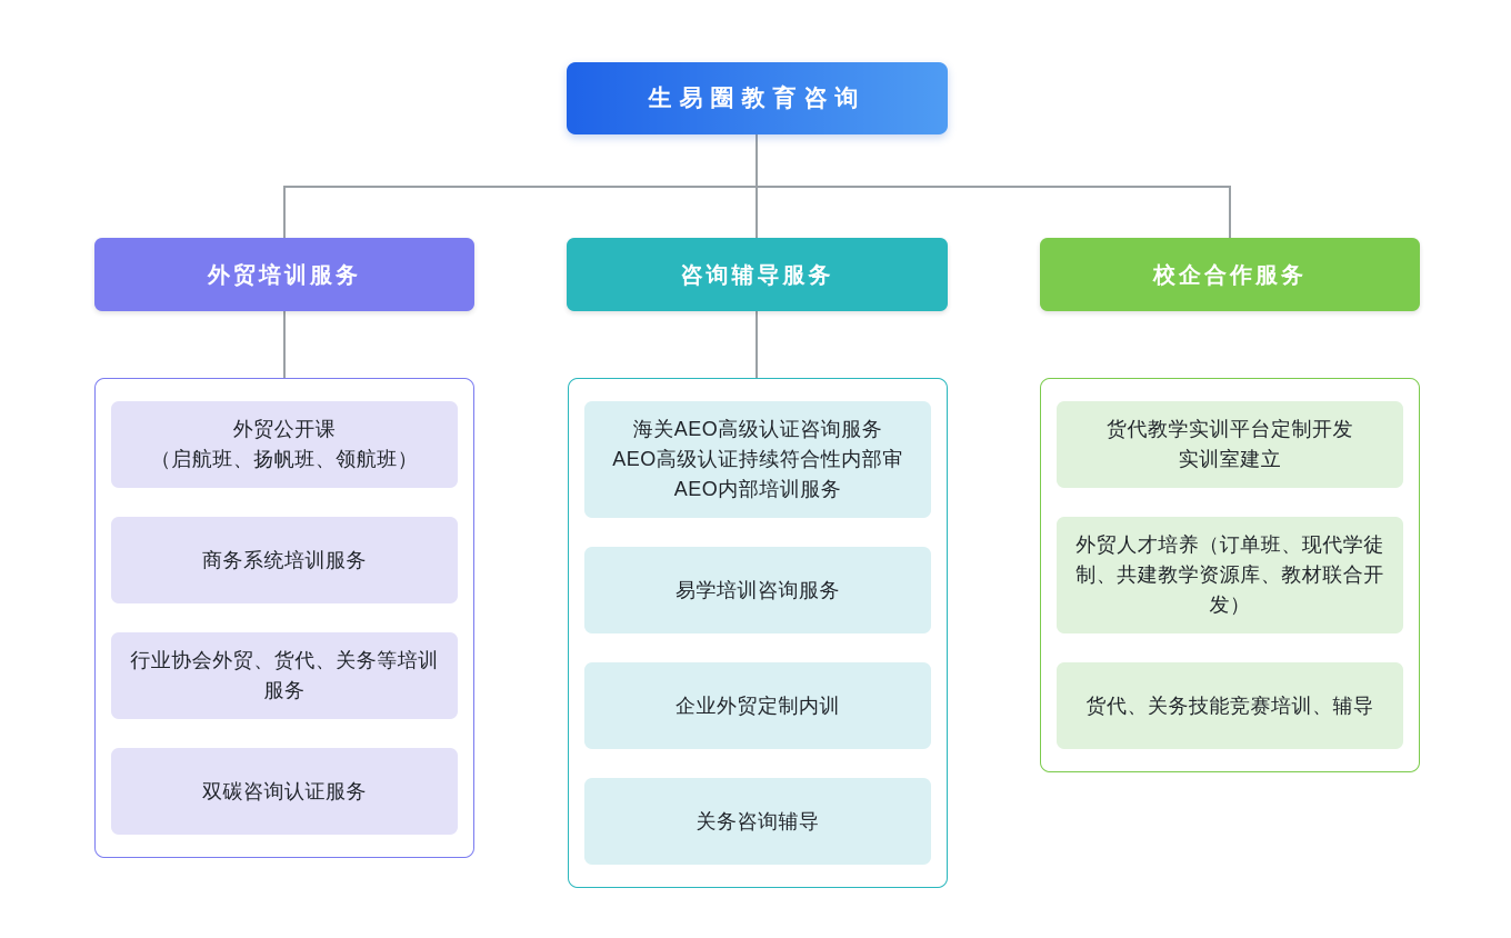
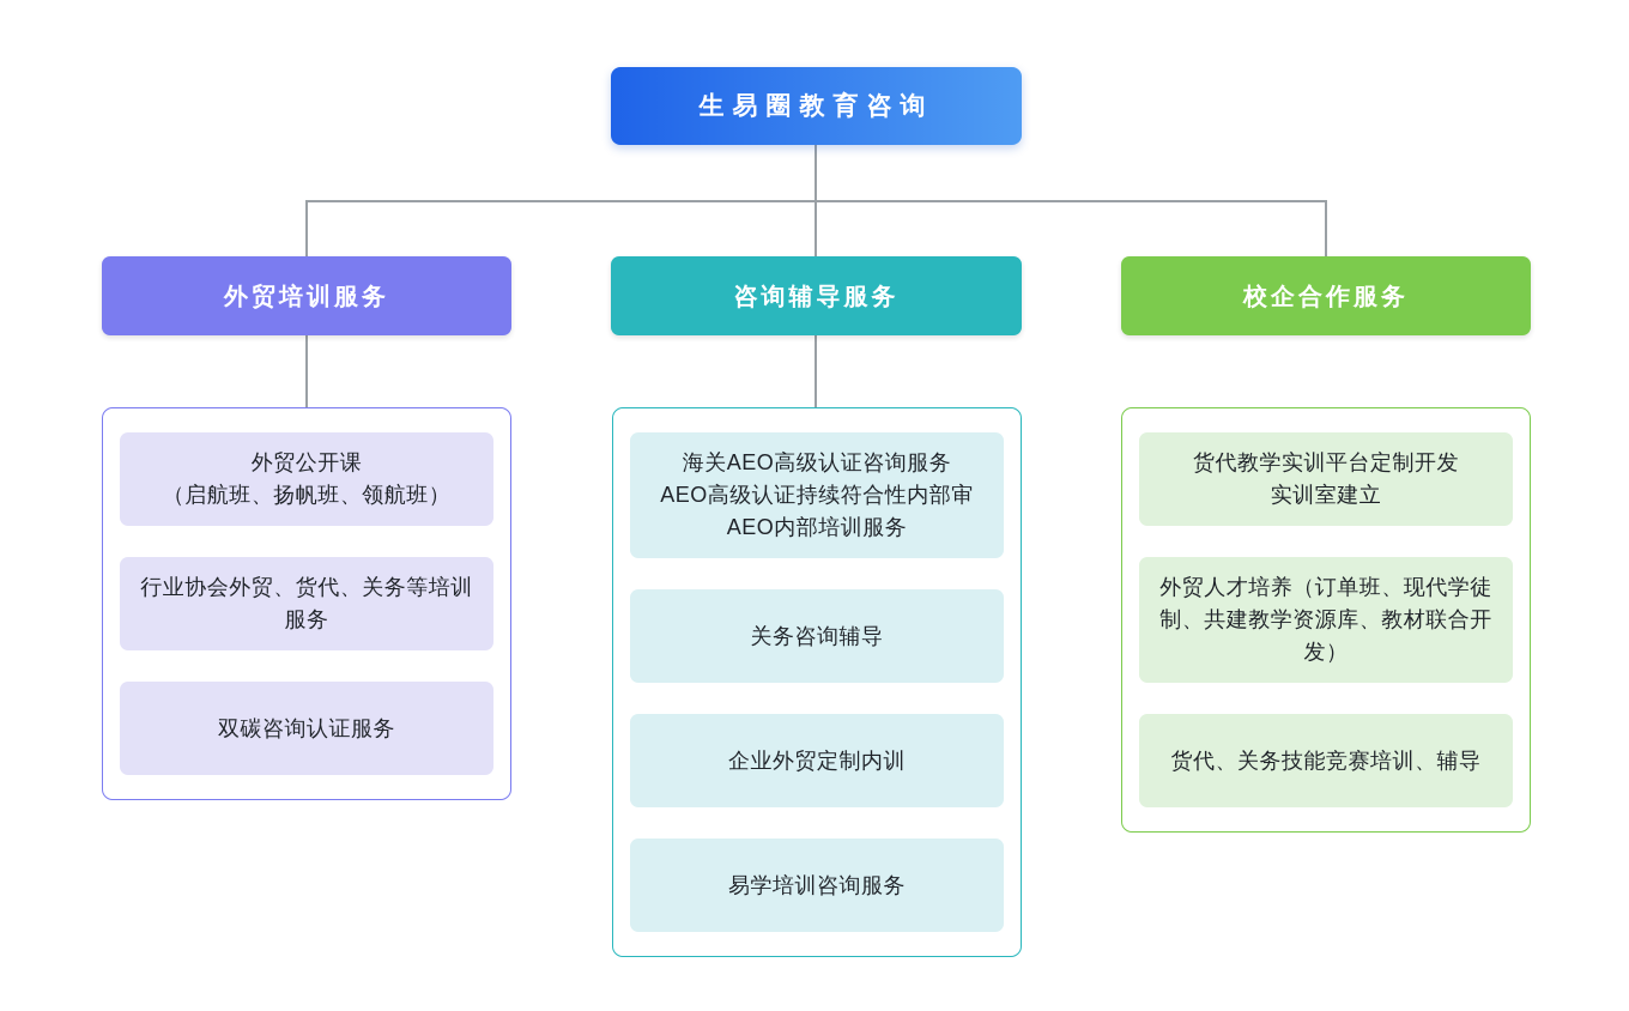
  生易圈教育咨询
  外贸培训服务
  咨询辅导服务
  校企合作服务
  外贸公开课
  （启航班、扬帆班、领航班）
- 商务系统培训服务
  行业协会外贸、货代、关务等培训服务
  双碳咨询认证服务
  海关AEO高级认证咨询服务
  AEO高级认证持续符合性内部审
  AEO内部培训服务
- 易学培训咨询服务
+ 关务咨询辅导
  企业外贸定制内训
- 关务咨询辅导
+ 易学培训咨询服务
  货代教学实训平台定制开发
  实训室建立
  外贸人才培养（订单班、现代学徒制、共建教学资源库、教材联合开发）
  货代、关务技能竞赛培训、辅导
